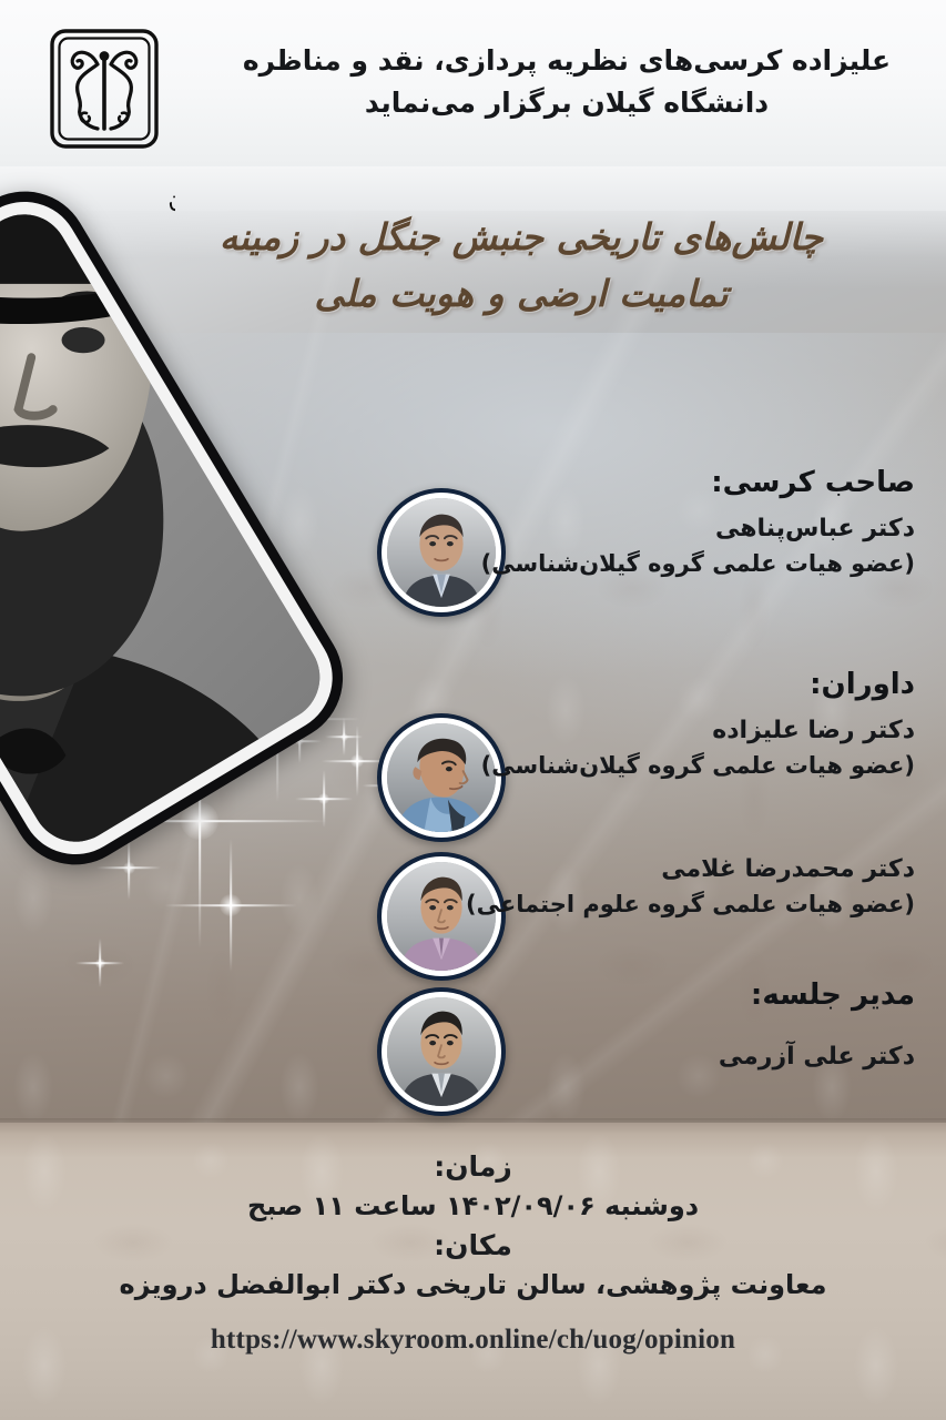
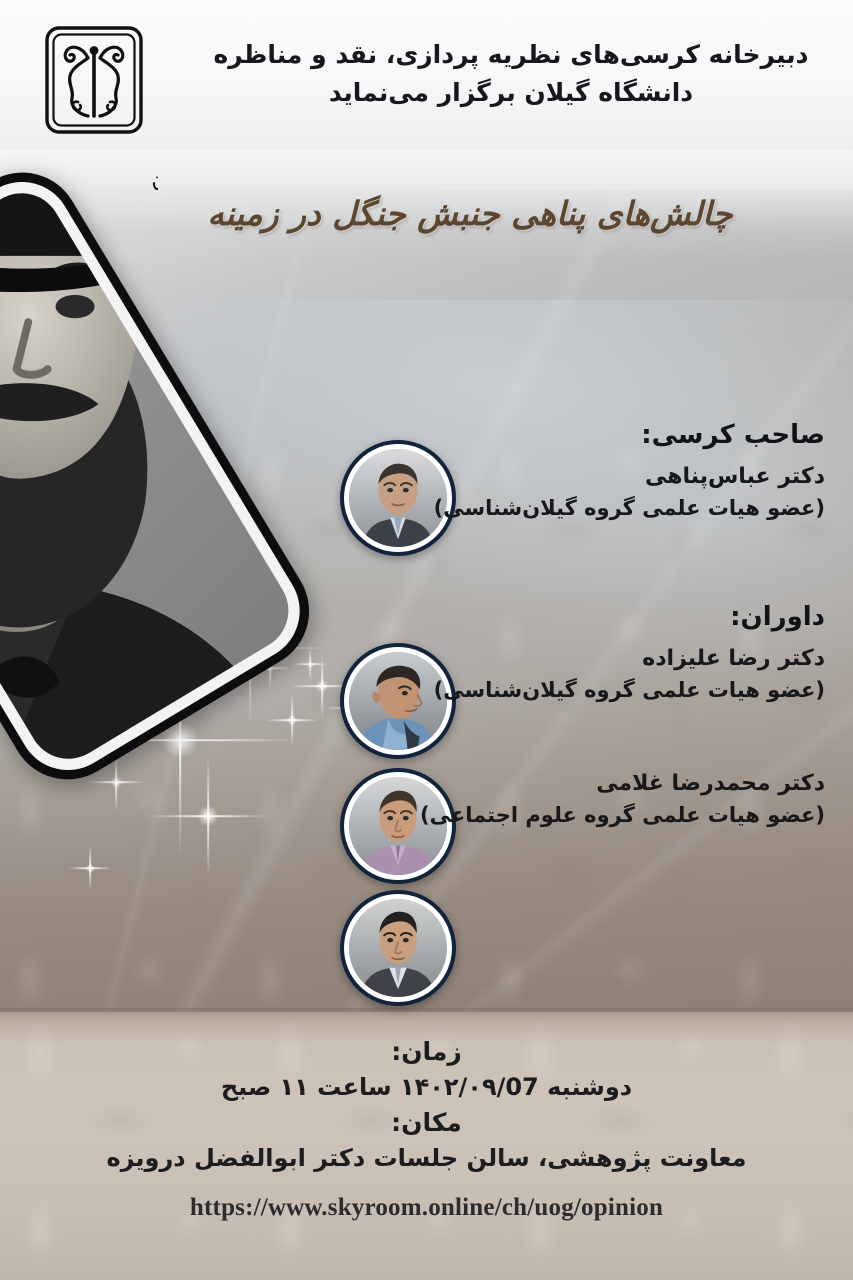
- علیزاده کرسی‌های نظریه پردازی، نقد و مناظره
+ دبیرخانه کرسی‌های نظریه پردازی، نقد و مناظره
  دانشگاه گیلان برگزار می‌نماید
- چالش‌های تاریخی جنبش جنگل در زمینه
+ چالش‌های پناهی جنبش جنگل در زمینه
- تمامیت ارضی و هویت ملی
  صاحب کرسی:
  دکتر عباس‌پناهی
  (عضو هیات علمی گروه گیلان‌شناسی)
  داوران:
  دکتر رضا علیزاده
  (عضو هیات علمی گروه گیلان‌شناسی)
  دکتر محمدرضا غلامی
  (عضو هیات علمی گروه علوم اجتماعی)
- مدیر جلسه:
- دکتر علی آزرمی
  زمان:
- دوشنبه ۱۴۰۲/۰۹/۰۶ ساعت ۱۱ صبح
+ دوشنبه ۱۴۰۲/۰۹/07 ساعت ۱۱ صبح
  مکان:
- معاونت پژوهشی، سالن تاریخی دکتر ابوالفضل درویزه
+ معاونت پژوهشی، سالن جلسات دکتر ابوالفضل درویزه
  https://www.skyroom.online/ch/uog/opinion
